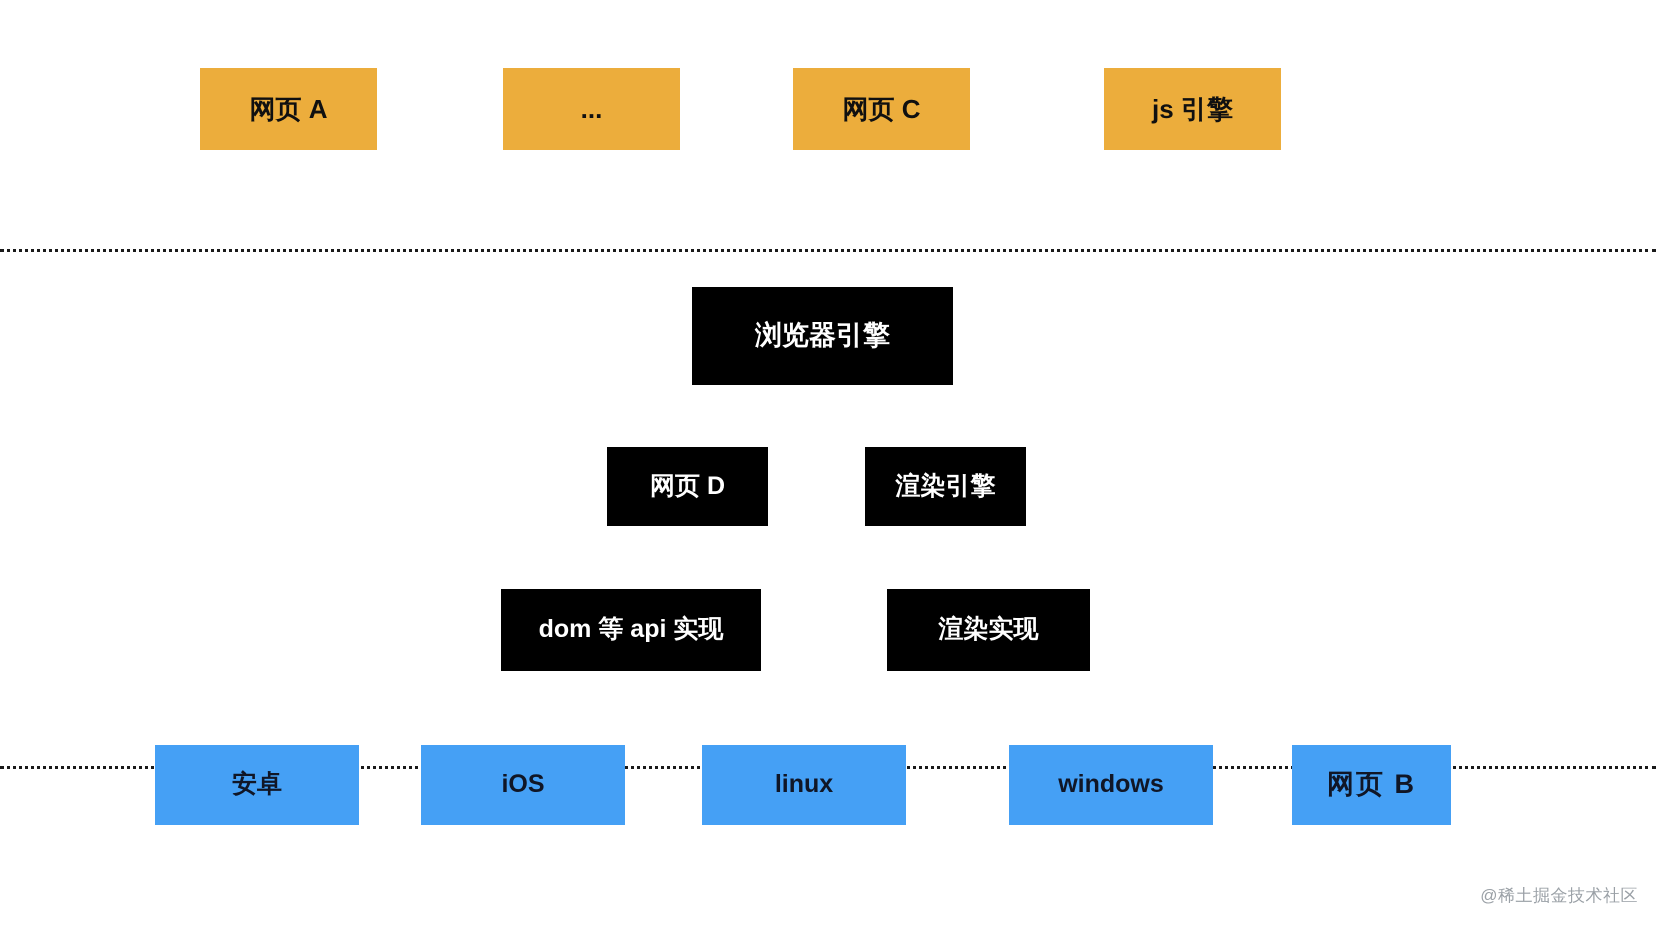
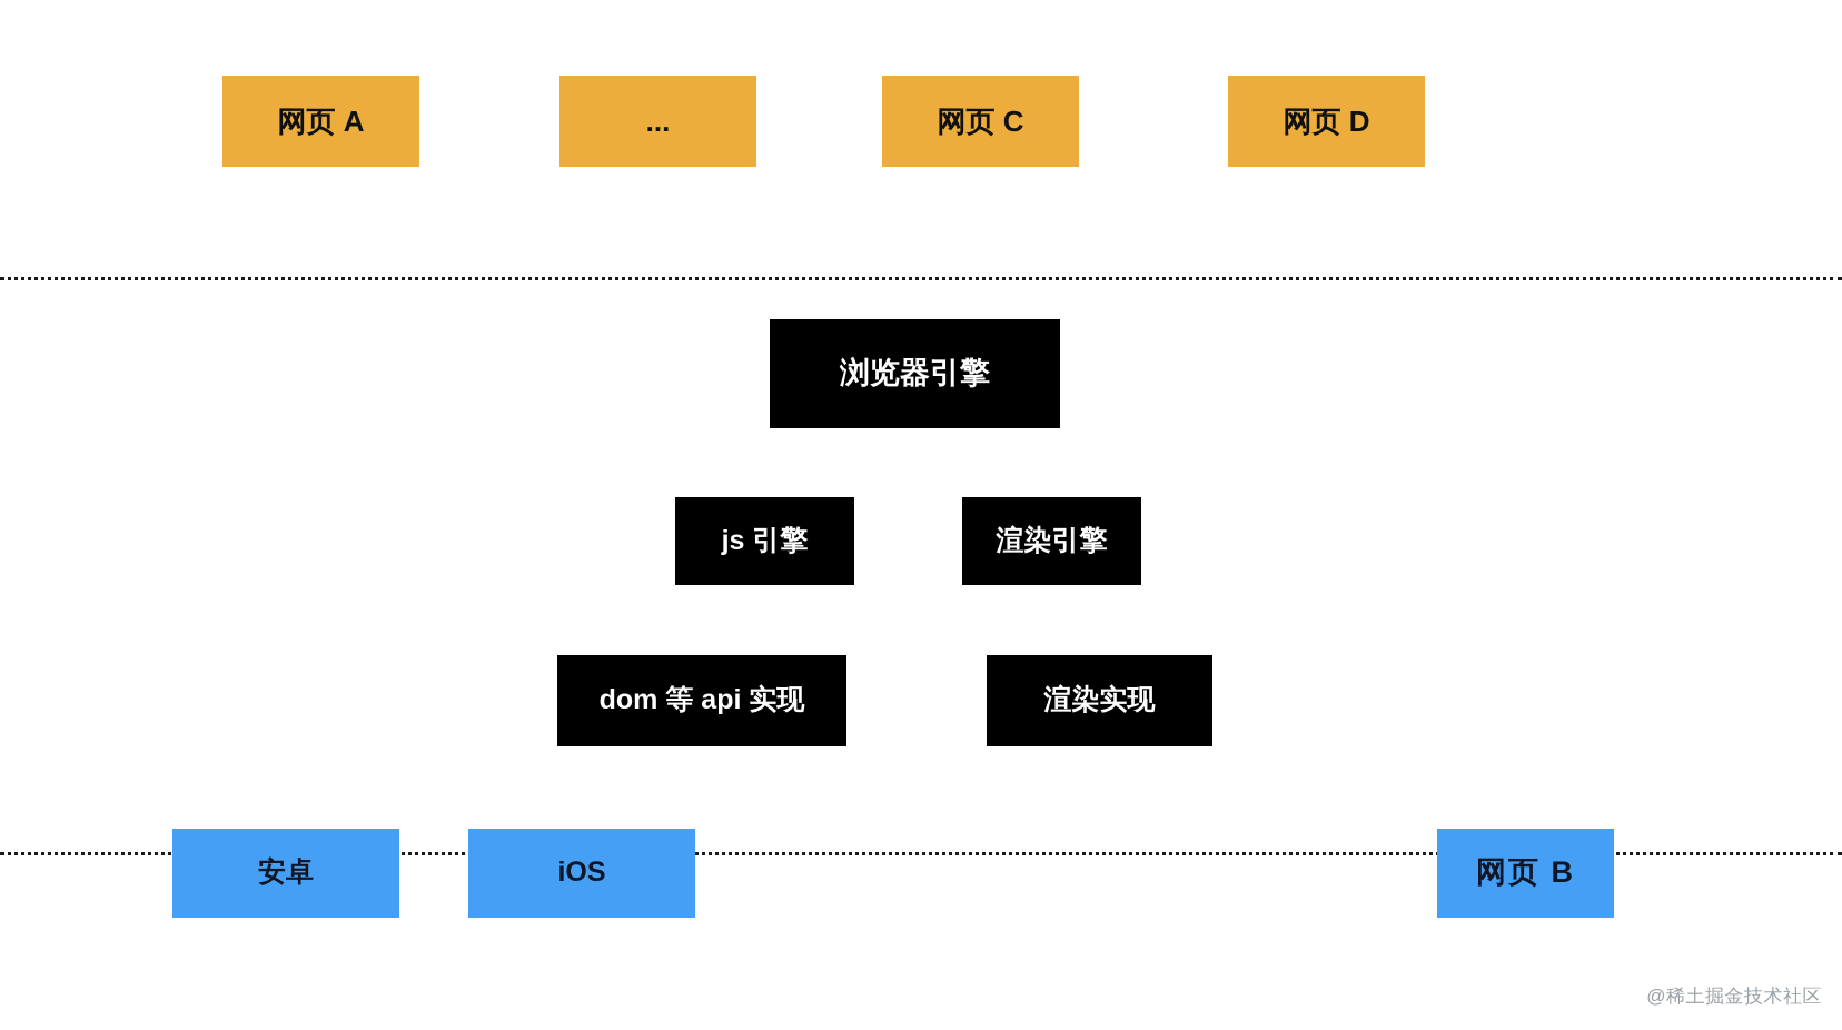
  网页 A
  ...
  网页 C
- js 引擎
+ 网页 D
  浏览器引擎
- 网页 D
+ js 引擎
  渲染引擎
  dom 等 api 实现
  渲染实现
  安卓
  iOS
- linux
- windows
  网页 B
  @稀土掘金技术社区
